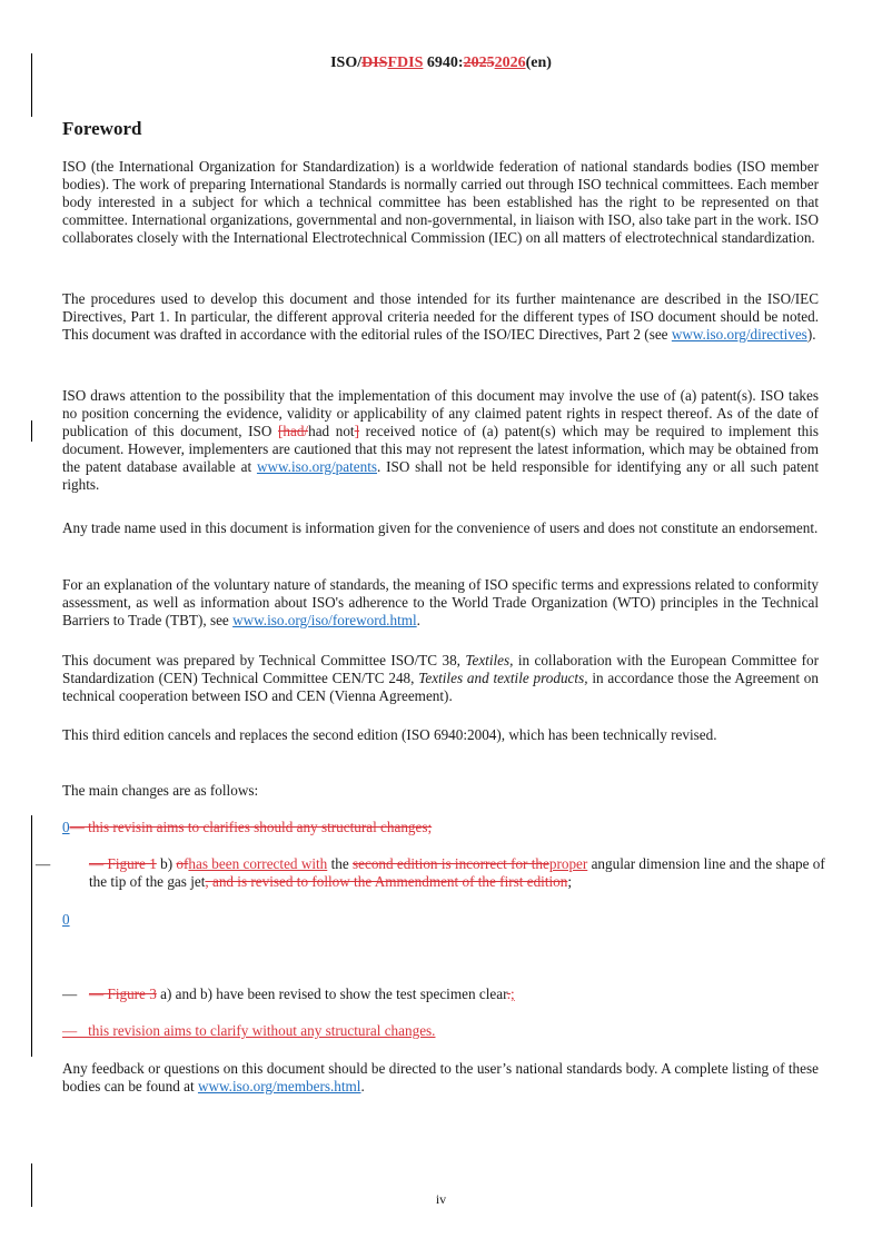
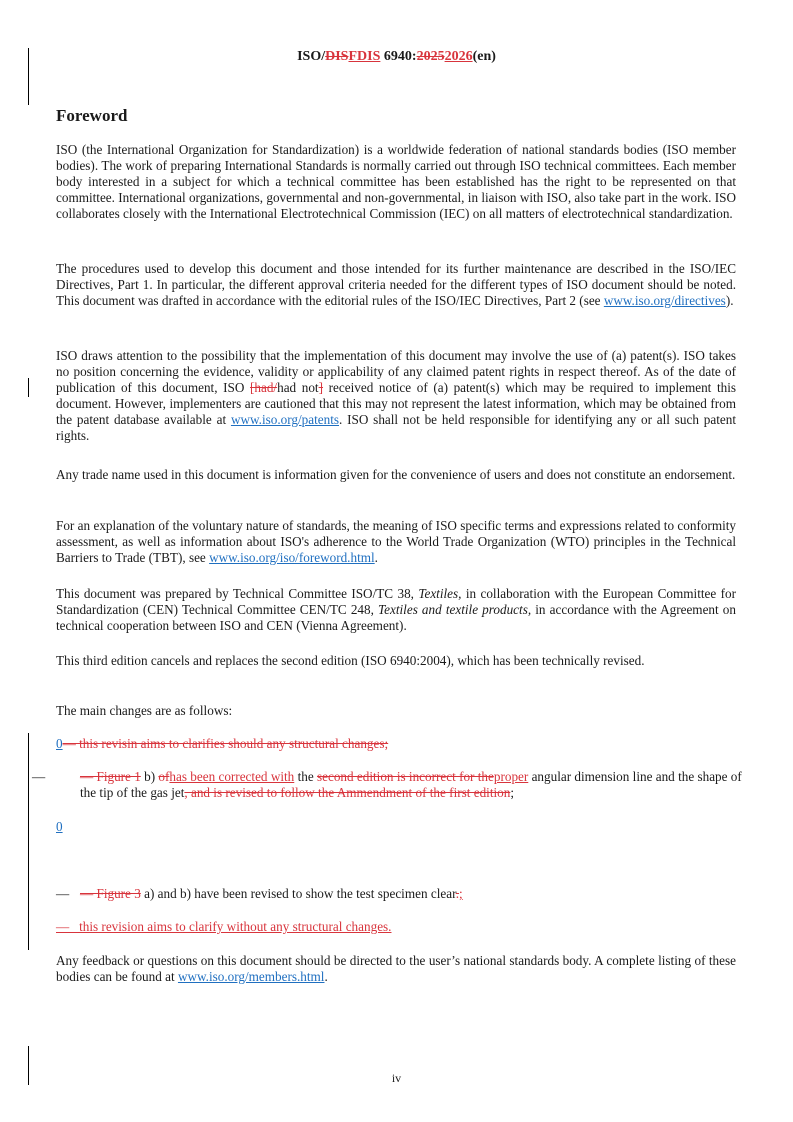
  ISO/DISFDIS 6940:20252026(en)
  Foreword
  ISO (the International Organization for Standardization) is a worldwide federation of national standards bodies (ISO member bodies). The work of preparing International Standards is normally carried out through ISO technical committees. Each member body interested in a subject for which a technical committee has been established has the right to be represented on that committee. International organizations, governmental and non-governmental, in liaison with ISO, also take part in the work. ISO collaborates closely with the International Electrotechnical Commission (IEC) on all matters of electrotechnical standardization.
  The procedures used to develop this document and those intended for its further maintenance are described in the ISO/IEC Directives, Part 1. In particular, the different approval criteria needed for the different types of ISO document should be noted. This document was drafted in accordance with the editorial rules of the ISO/IEC Directives, Part 2 (see www.iso.org/directives).
  ISO draws attention to the possibility that the implementation of this document may involve the use of (a) patent(s). ISO takes no position concerning the evidence, validity or applicability of any claimed patent rights in respect thereof. As of the date of publication of this document, ISO [had/had not] received notice of (a) patent(s) which may be required to implement this document. However, implementers are cautioned that this may not represent the latest information, which may be obtained from the patent database available at www.iso.org/patents. ISO shall not be held responsible for identifying any or all such patent rights.
  Any trade name used in this document is information given for the convenience of users and does not constitute an endorsement.
  For an explanation of the voluntary nature of standards, the meaning of ISO specific terms and expressions related to conformity assessment, as well as information about ISO's adherence to the World Trade Organization (WTO) principles in the Technical Barriers to Trade (TBT), see www.iso.org/iso/foreword.html.
- This document was prepared by Technical Committee ISO/TC 38, Textiles, in collaboration with the European Committee for Standardization (CEN) Technical Committee CEN/TC 248, Textiles and textile products, in accordance those the Agreement on technical cooperation between ISO and CEN (Vienna Agreement).
+ This document was prepared by Technical Committee ISO/TC 38, Textiles, in collaboration with the European Committee for Standardization (CEN) Technical Committee CEN/TC 248, Textiles and textile products, in accordance with the Agreement on technical cooperation between ISO and CEN (Vienna Agreement).
  This third edition cancels and replaces the second edition (ISO 6940:2004), which has been technically revised.
  The main changes are as follows:
  0— this revisin aims to clarifies should any structural changes;
  — — Figure 1 b) ofhas been corrected with the second edition is incorrect for theproper angular dimension line and the shape of the tip of the gas jet, and is revised to follow the Ammendment of the first edition;
  0
  — — Figure 3 a) and b) have been revised to show the test specimen clear.;
  — this revision aims to clarify without any structural changes.
  Any feedback or questions on this document should be directed to the user’s national standards body. A complete listing of these bodies can be found at www.iso.org/members.html.
  iv
